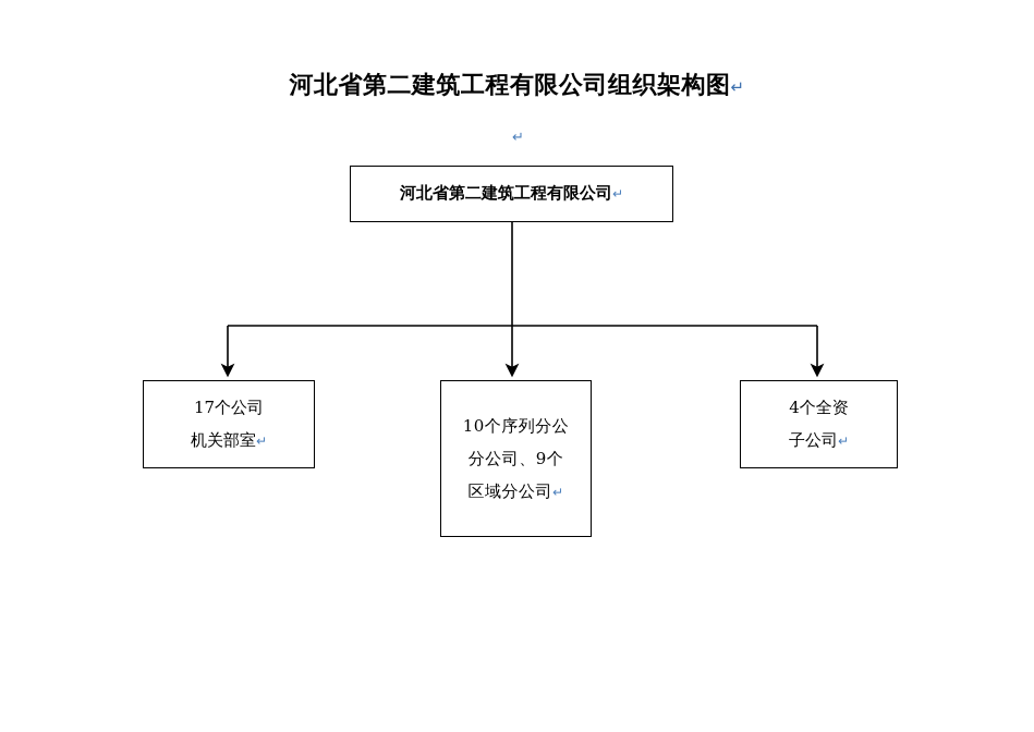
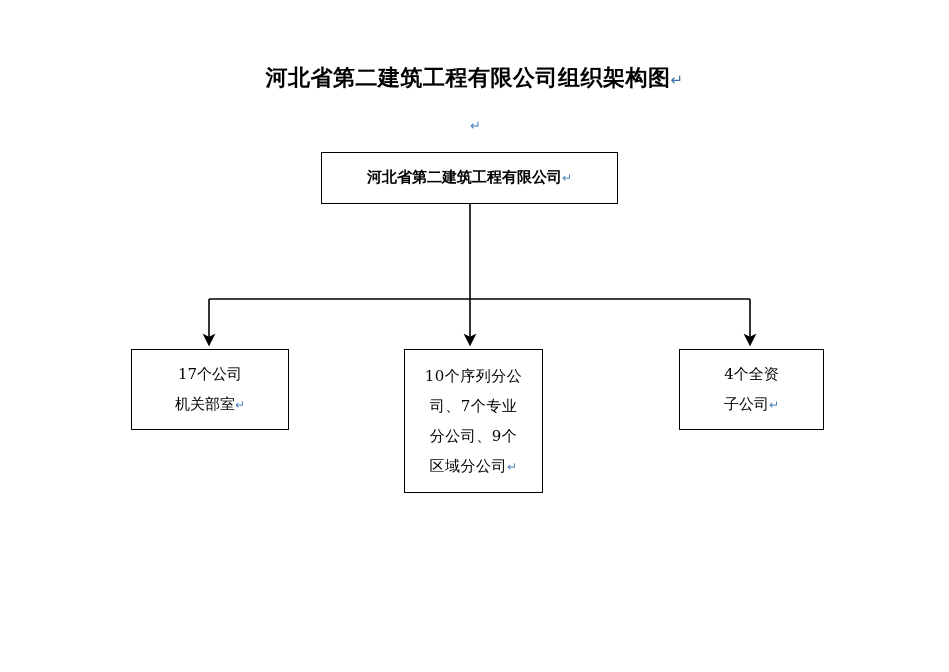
  河北省第二建筑工程有限公司组织架构图↵
  ↵
  河北省第二建筑工程有限公司↵
  17个公司
  机关部室↵
  10个序列分公
+ 司、7个专业
  分公司、9个
  区域分公司↵
  4个全资
  子公司↵
